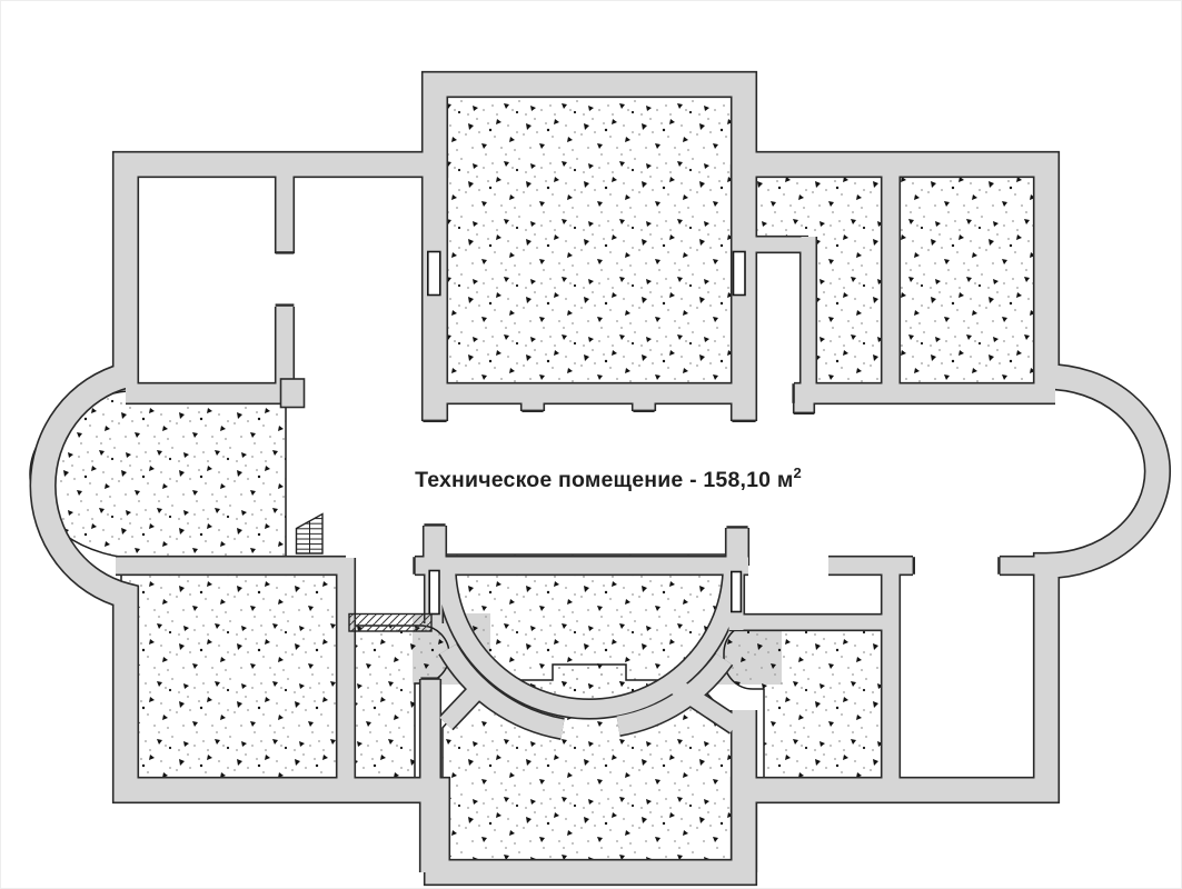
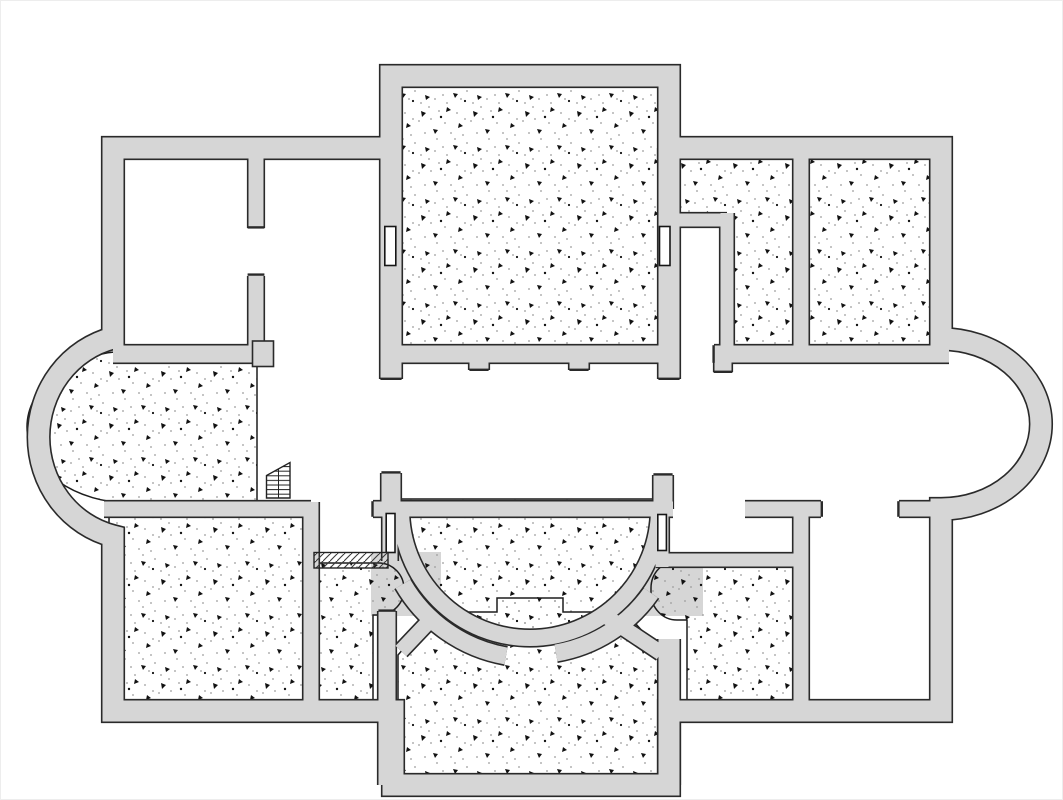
- Техническое помещение - 158,10 м2
